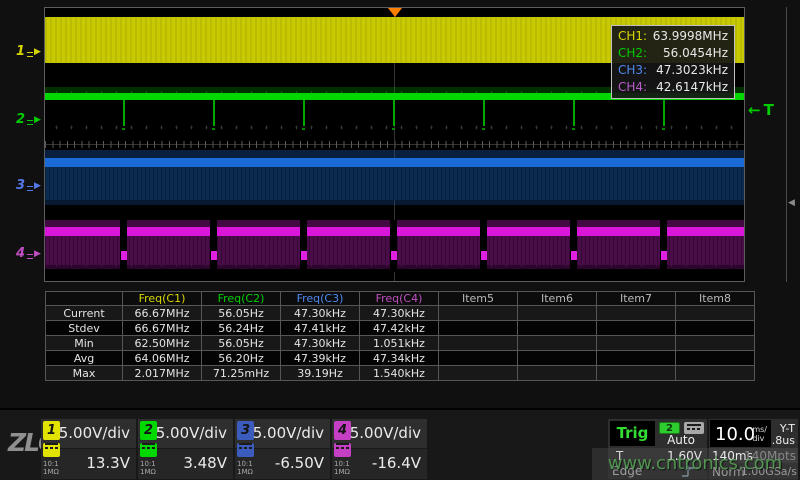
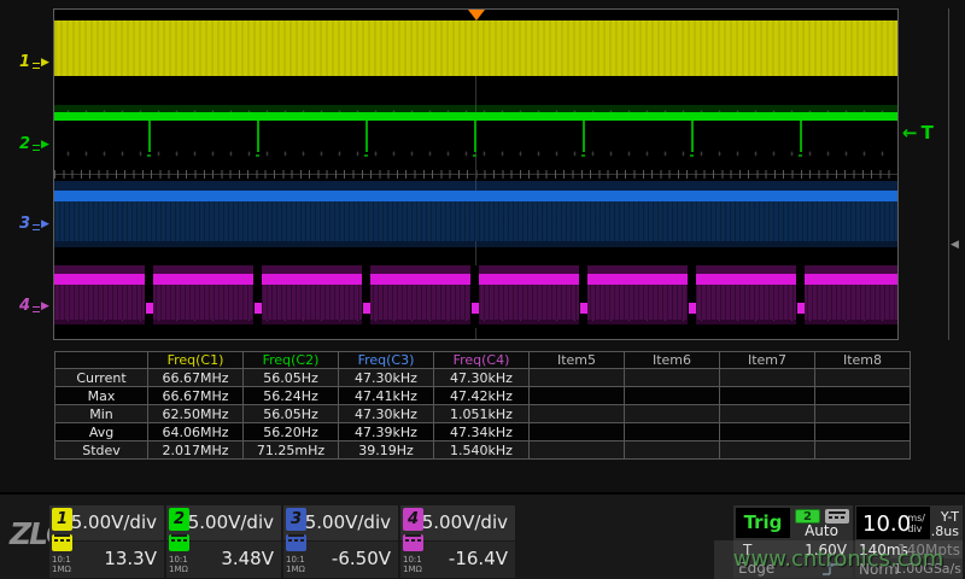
- CH1:
- 63.9998MHz
- CH2:
- 56.0454Hz
- CH3:
- 47.3023kHz
- CH4:
- 42.6147kHz
  1
  ▶
  2
  ▶
  3
  ▶
  4
  ▶
  ← T
  ◀
  	Freq(C1)	Freq(C2)	Freq(C3)	Freq(C4)	Item5	Item6	Item7	Item8
  Current	66.67MHz	56.05Hz	47.30kHz	47.30kHz
- Stdev	66.67MHz	56.24Hz	47.41kHz	47.42kHz
+ Max	66.67MHz	56.24Hz	47.41kHz	47.42kHz
  Min	62.50MHz	56.05Hz	47.30kHz	1.051kHz
  Avg	64.06MHz	56.20Hz	47.39kHz	47.34kHz
- Max	2.017MHz	71.25mHz	39.19Hz	1.540kHz
+ Stdev	2.017MHz	71.25mHz	39.19Hz	1.540kHz
  1
  10:1
  1MΩ
  5.00V/div
  13.3V
  2
  10:1
  1MΩ
  5.00V/div
  3.48V
  3
  10:1
  1MΩ
  5.00V/div
  -6.50V
  4
  10:1
  1MΩ
  5.00V/div
  -16.4V
  Trig
  2
  Auto
  T
  1.60V
  Edge
  10.0
  ms/
  div
  Y-T
  140ms
  140Mpts
  Norm
  1.00GSa/s
  www.cntronics.com
